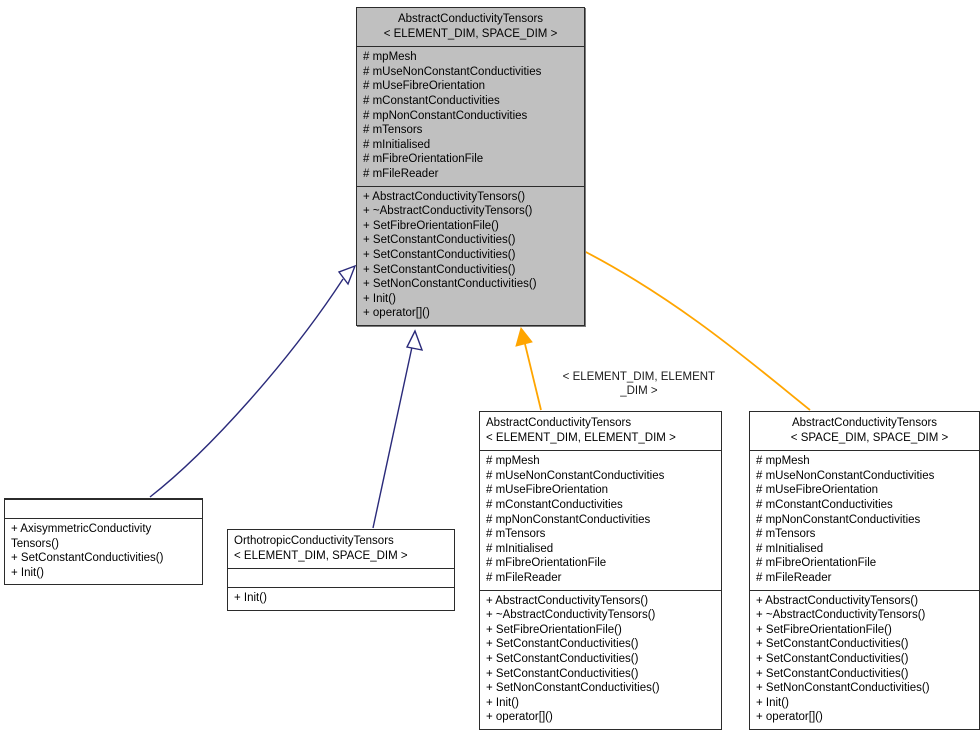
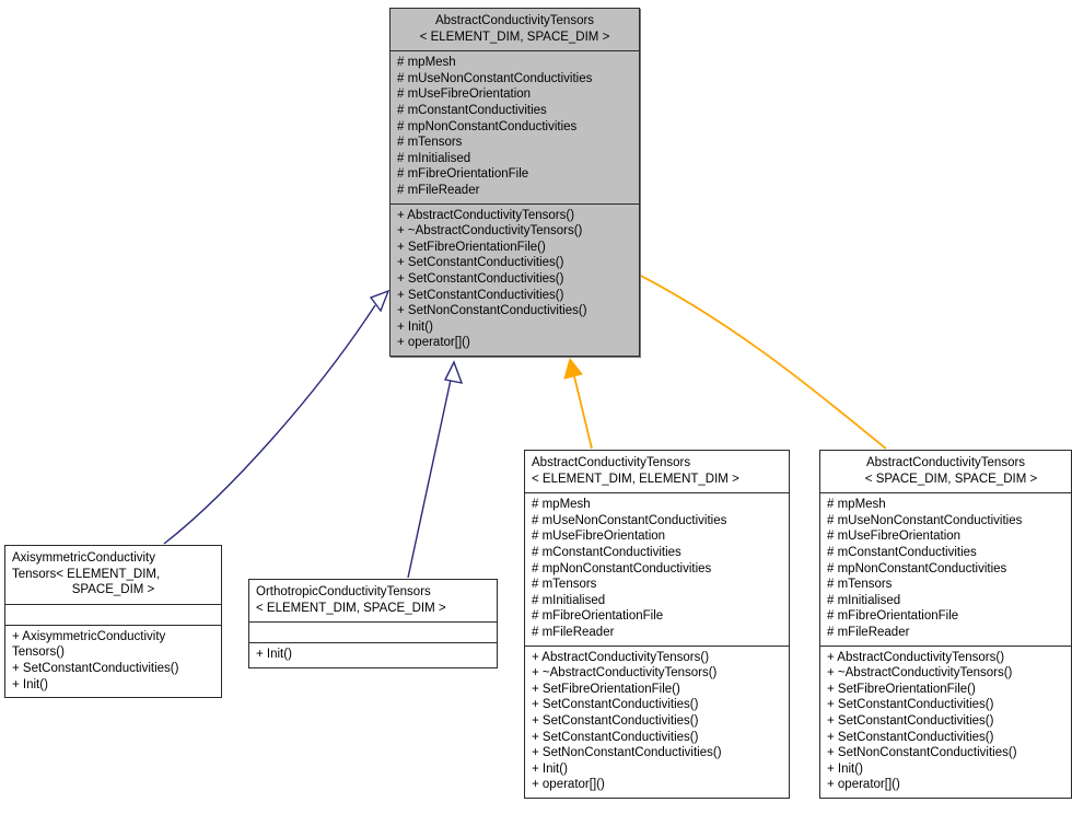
  AbstractConductivityTensors
  < ELEMENT_DIM, SPACE_DIM >
  # mpMesh
  # mUseNonConstantConductivities
  # mUseFibreOrientation
  # mConstantConductivities
  # mpNonConstantConductivities
  # mTensors
  # mInitialised
  # mFibreOrientationFile
  # mFileReader
  + AbstractConductivityTensors()
  + ~AbstractConductivityTensors()
  + SetFibreOrientationFile()
  + SetConstantConductivities()
  + SetConstantConductivities()
  + SetConstantConductivities()
  + SetNonConstantConductivities()
  + Init()
  + operator[]()
+ AxisymmetricConductivity
+ Tensors< ELEMENT_DIM,
+ SPACE_DIM >
  + AxisymmetricConductivity
  Tensors()
  + SetConstantConductivities()
  + Init()
  OrthotropicConductivityTensors
  < ELEMENT_DIM, SPACE_DIM >
  + Init()
  AbstractConductivityTensors
  < ELEMENT_DIM, ELEMENT_DIM >
  # mpMesh
  # mUseNonConstantConductivities
  # mUseFibreOrientation
  # mConstantConductivities
  # mpNonConstantConductivities
  # mTensors
  # mInitialised
  # mFibreOrientationFile
  # mFileReader
  + AbstractConductivityTensors()
  + ~AbstractConductivityTensors()
  + SetFibreOrientationFile()
  + SetConstantConductivities()
  + SetConstantConductivities()
  + SetConstantConductivities()
  + SetNonConstantConductivities()
  + Init()
  + operator[]()
  AbstractConductivityTensors
  < SPACE_DIM, SPACE_DIM >
  # mpMesh
  # mUseNonConstantConductivities
  # mUseFibreOrientation
  # mConstantConductivities
  # mpNonConstantConductivities
  # mTensors
  # mInitialised
  # mFibreOrientationFile
  # mFileReader
  + AbstractConductivityTensors()
  + ~AbstractConductivityTensors()
  + SetFibreOrientationFile()
  + SetConstantConductivities()
  + SetConstantConductivities()
  + SetConstantConductivities()
  + SetNonConstantConductivities()
  + Init()
  + operator[]()
- < ELEMENT_DIM, ELEMENT _DIM >
